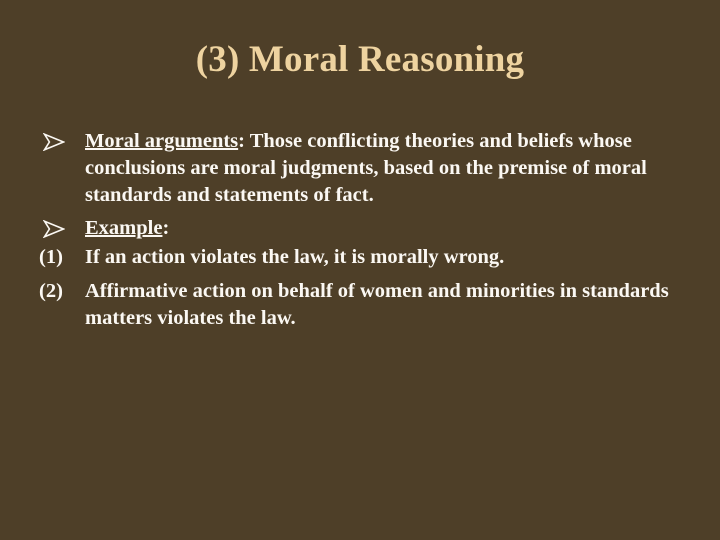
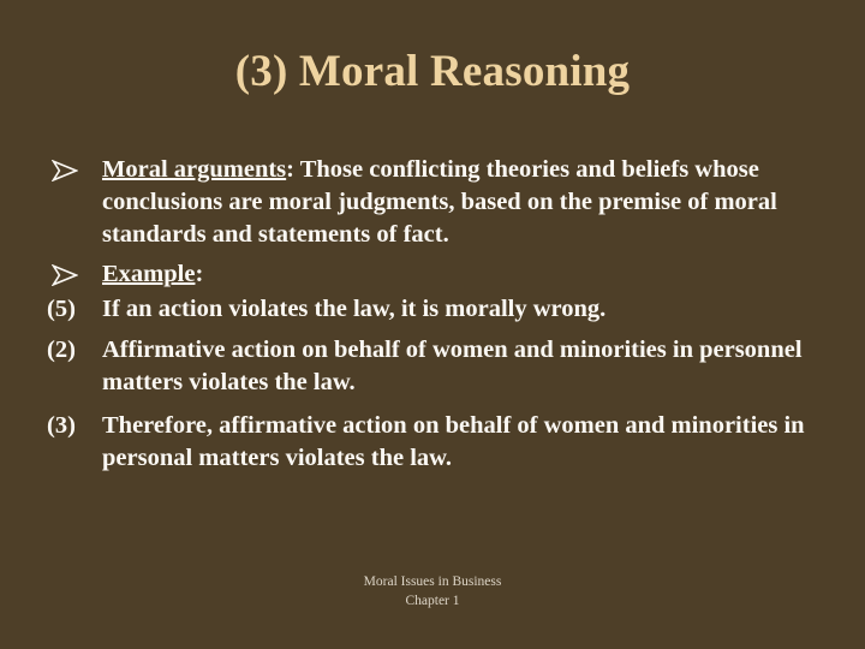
  (3) Moral Reasoning
  Moral arguments: Those conflicting theories and beliefs whose conclusions are moral judgments, based on the premise of moral standards and statements of fact.
  Example:
- (1)
+ (5)
  If an action violates the law, it is morally wrong.
  (2)
- Affirmative action on behalf of women and minorities in standards matters violates the law.
+ Affirmative action on behalf of women and minorities in personnel matters violates the law.
+ (3)
+ Therefore, affirmative action on behalf of women and minorities in personal matters violates the law.
+ Moral Issues in Business
+ Chapter 1
